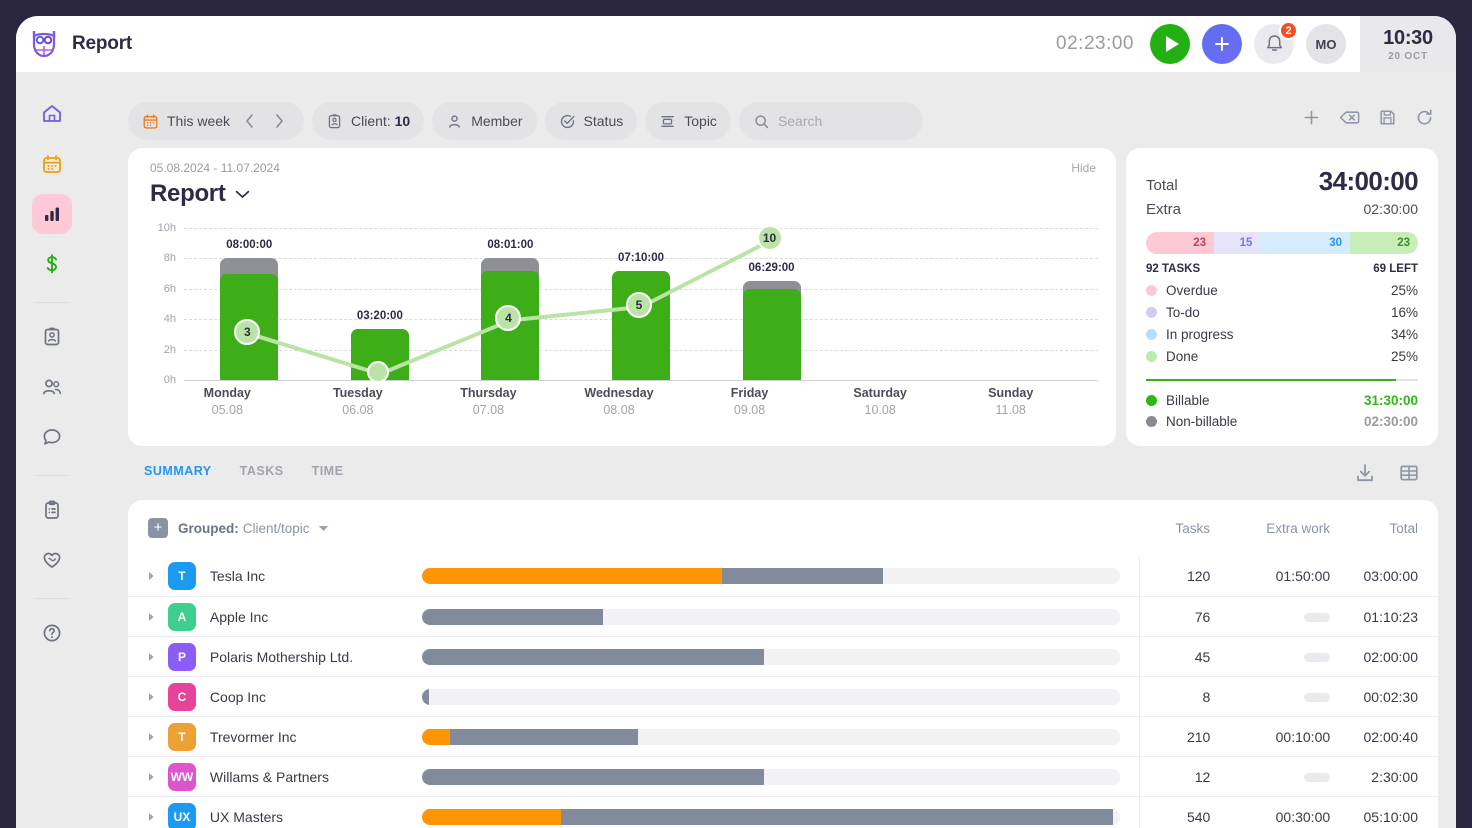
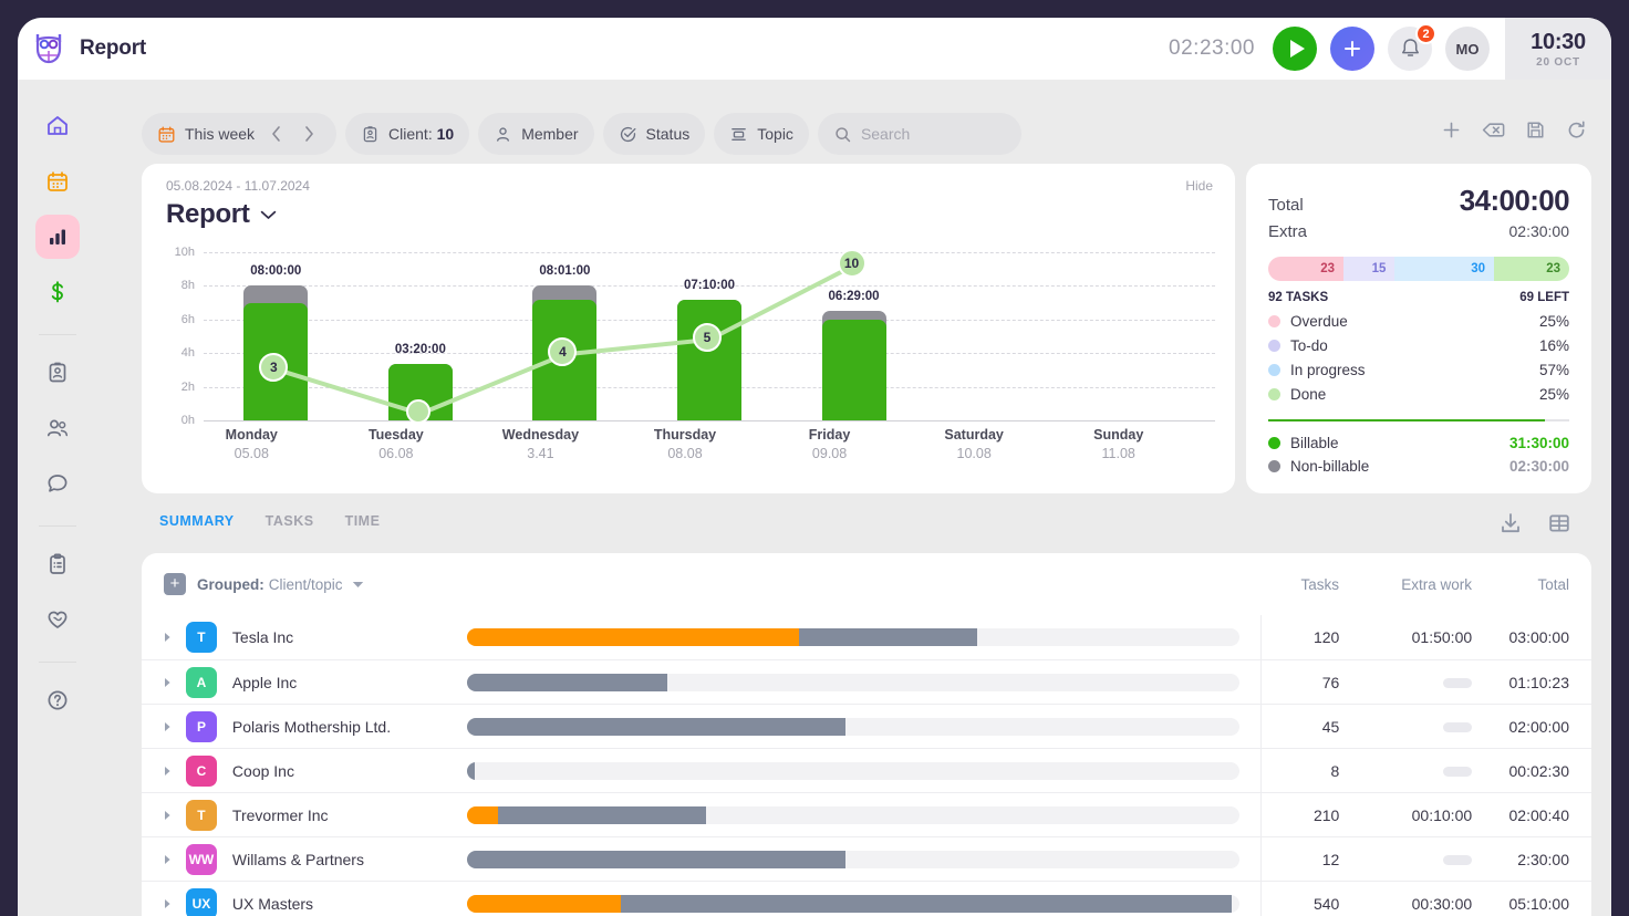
  Report
  02:23:00
  2
  MO
  10:30
  20 OCT
  This week
  Client: 10
  Member
  Status
  Topic
  Search
  05.08.2024 - 11.07.2024
  Hide
  Report
  0h
  2h
  4h
  6h
  8h
  10h
  3
  4
  5
  10
  08:00:00
  03:20:00
  08:01:00
  07:10:00
  06:29:00
  Monday
  05.08
  Tuesday
  06.08
- Thursday
+ Wednesday
- 07.08
+ 3.41
- Wednesday
+ Thursday
  08.08
  Friday
  09.08
  Saturday
  10.08
  Sunday
  11.08
  Total
  34:00:00
  Extra
  02:30:00
  23
  15
  30
  23
  92 TASKS
  69 LEFT
  Overdue
  25%
  To-do
  16%
  In progress
- 34%
+ 57%
  Done
  25%
  Billable
  31:30:00
  Non-billable
  02:30:00
  SUMMARY
  TASKS
  TIME
  +
  Grouped:
  Client/topic
  Tasks
  Extra work
  Total
  T
  Tesla Inc
  120
  01:50:00
  03:00:00
  A
  Apple Inc
  76
  01:10:23
  P
  Polaris Mothership Ltd.
  45
  02:00:00
  C
  Coop Inc
  8
  00:02:30
  T
  Trevormer Inc
  210
  00:10:00
  02:00:40
  WW
  Willams & Partners
  12
  2:30:00
  UX
  UX Masters
  540
  00:30:00
  05:10:00
